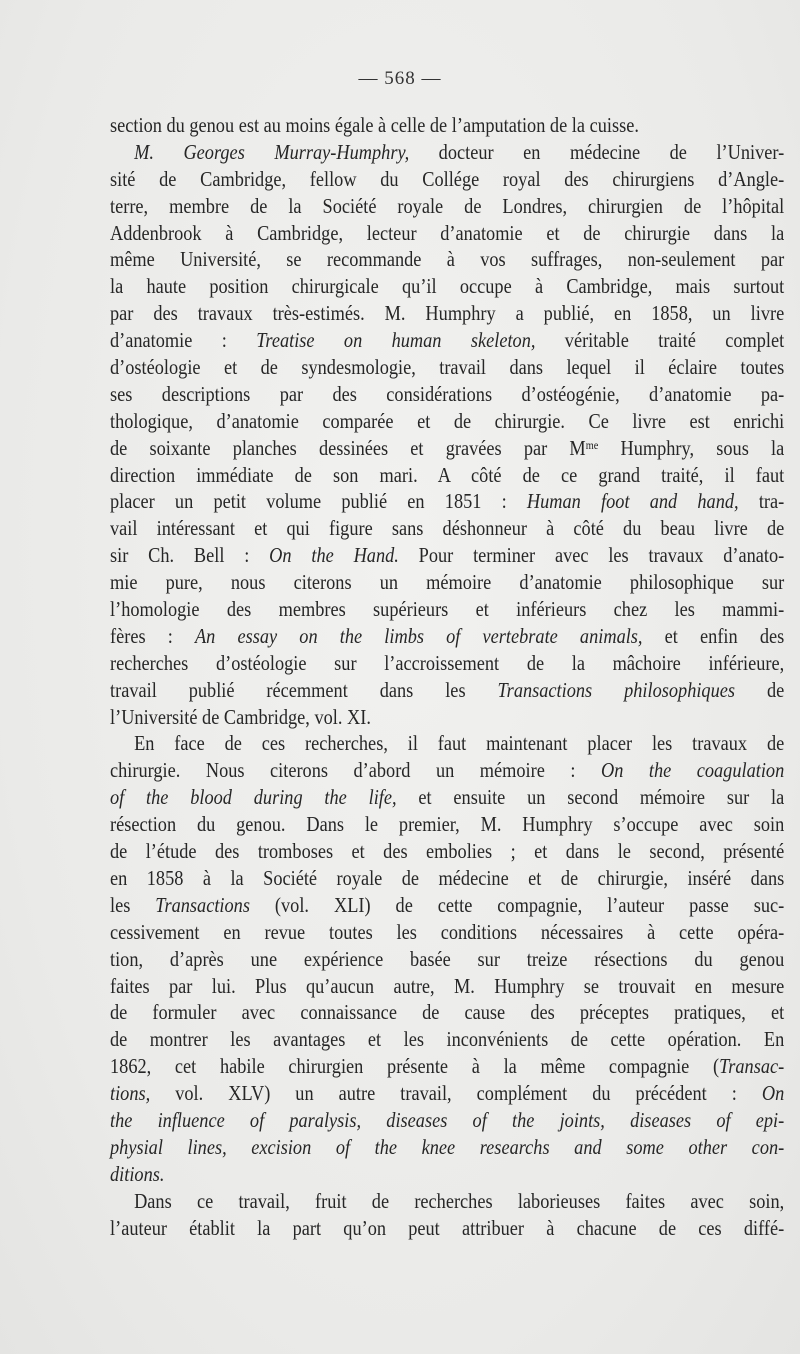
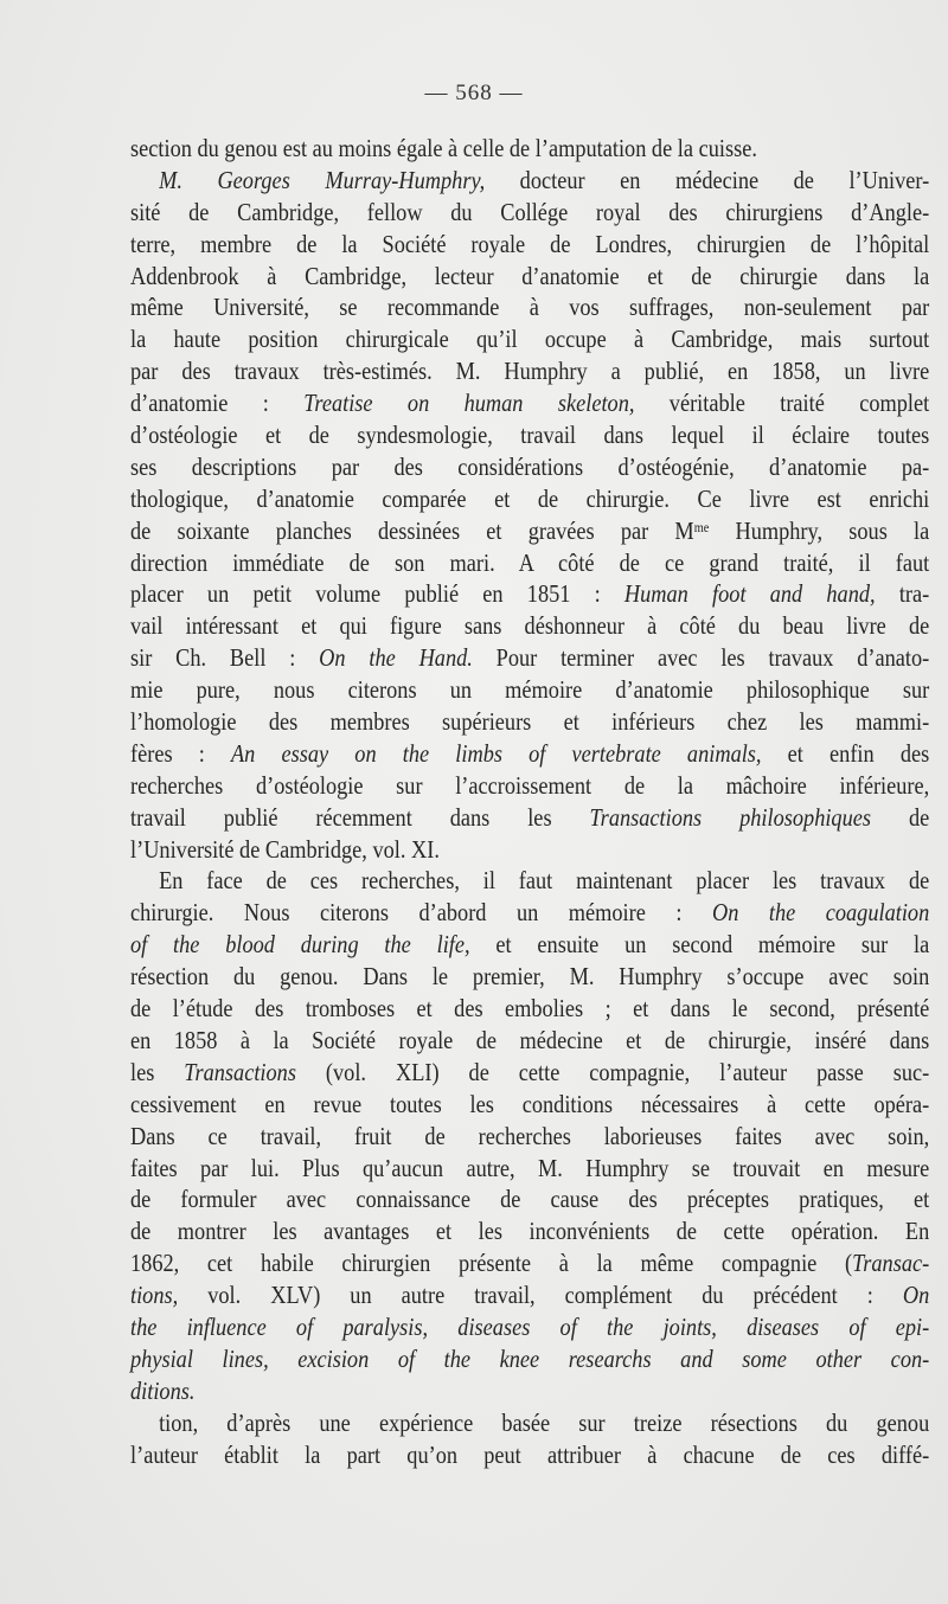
  — 568 —
  section du genou est au moins égale à celle de l’amputation de la cuisse.
  M. Georges Murray-Humphry, docteur en médecine de l’Univer-
  sité de Cambridge, fellow du Collége royal des chirurgiens d’Angle-
  terre, membre de la Société royale de Londres, chirurgien de l’hôpital
  Addenbrook à Cambridge, lecteur d’anatomie et de chirurgie dans la
  même Université, se recommande à vos suffrages, non-seulement par
  la haute position chirurgicale qu’il occupe à Cambridge, mais surtout
  par des travaux très-estimés. M. Humphry a publié, en 1858, un livre
  d’anatomie : Treatise on human skeleton, véritable traité complet
  d’ostéologie et de syndesmologie, travail dans lequel il éclaire toutes
  ses descriptions par des considérations d’ostéogénie, d’anatomie pa-
  thologique, d’anatomie comparée et de chirurgie. Ce livre est enrichi
  de soixante planches dessinées et gravées par Mme Humphry, sous la
  direction immédiate de son mari. A côté de ce grand traité, il faut
  placer un petit volume publié en 1851 : Human foot and hand, tra-
  vail intéressant et qui figure sans déshonneur à côté du beau livre de
  sir Ch. Bell : On the Hand. Pour terminer avec les travaux d’anato-
  mie pure, nous citerons un mémoire d’anatomie philosophique sur
  l’homologie des membres supérieurs et inférieurs chez les mammi-
  fères : An essay on the limbs of vertebrate animals, et enfin des
  recherches d’ostéologie sur l’accroissement de la mâchoire inférieure,
  travail publié récemment dans les Transactions philosophiques de
  l’Université de Cambridge, vol. XI.
  En face de ces recherches, il faut maintenant placer les travaux de
  chirurgie. Nous citerons d’abord un mémoire : On the coagulation
  of the blood during the life, et ensuite un second mémoire sur la
  résection du genou. Dans le premier, M. Humphry s’occupe avec soin
  de l’étude des tromboses et des embolies ; et dans le second, présenté
  en 1858 à la Société royale de médecine et de chirurgie, inséré dans
  les Transactions (vol. XLI) de cette compagnie, l’auteur passe suc-
  cessivement en revue toutes les conditions nécessaires à cette opéra-
- tion, d’après une expérience basée sur treize résections du genou
+ Dans ce travail, fruit de recherches laborieuses faites avec soin,
  faites par lui. Plus qu’aucun autre, M. Humphry se trouvait en mesure
  de formuler avec connaissance de cause des préceptes pratiques, et
  de montrer les avantages et les inconvénients de cette opération. En
  1862, cet habile chirurgien présente à la même compagnie (Transac-
  tions, vol. XLV) un autre travail, complément du précédent : On
  the influence of paralysis, diseases of the joints, diseases of epi-
  physial lines, excision of the knee researchs and some other con-
  ditions.
- Dans ce travail, fruit de recherches laborieuses faites avec soin,
+ tion, d’après une expérience basée sur treize résections du genou
  l’auteur établit la part qu’on peut attribuer à chacune de ces diffé-
